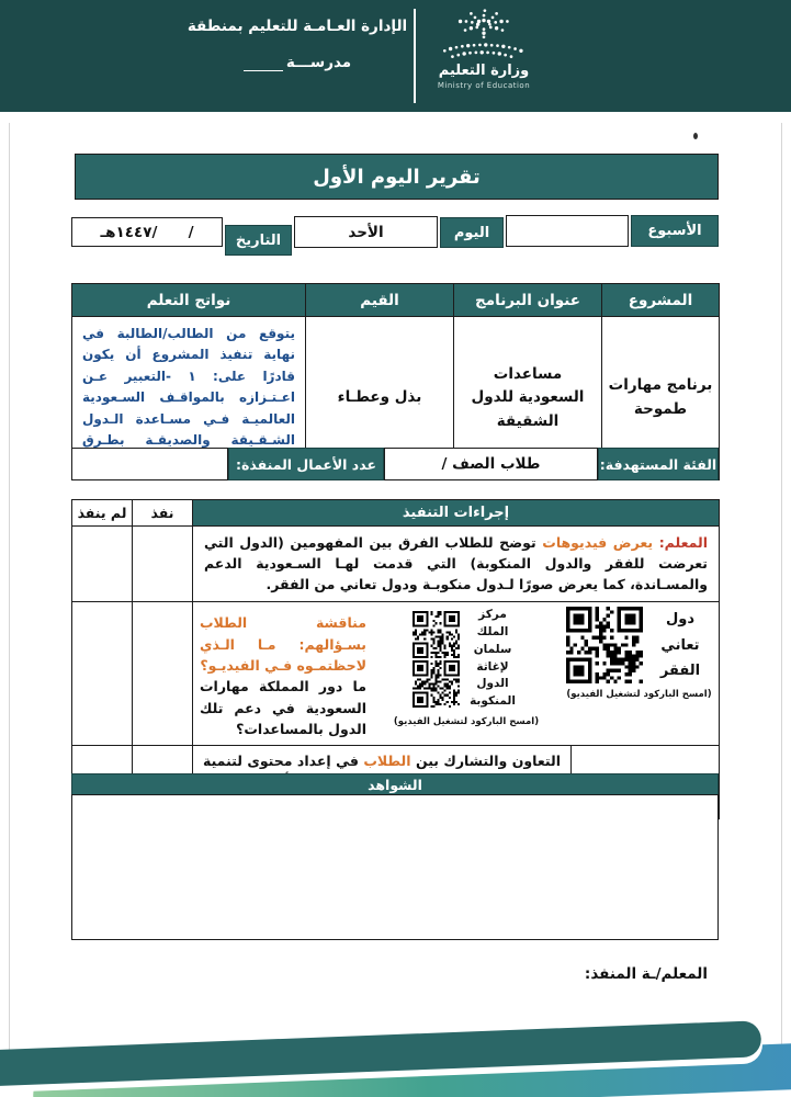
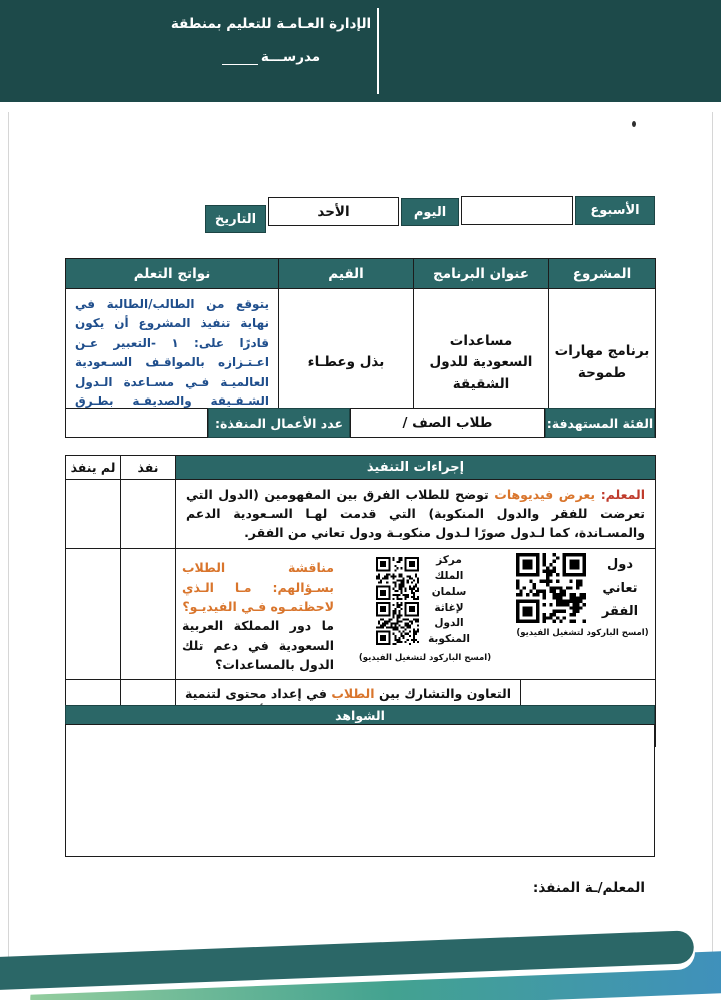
  الإدارة العـامـة للتعليم بمنطقة
  مدرســـة
- وزارة التعليم
- Ministry of Education
- تقرير اليوم الأول
- / /١٤٤٧هـ
  التاريخ
  الأحد
  اليوم
  الأسبوع
  المشروع	عنوان البرنامج	القيم	نواتج التعلم
  برنامج مهارات طموحة	مساعدات السعودية للدول الشقيقة	بذل وعطـاء	يتوقع من الطالب/الطالبة في نهاية تنفيذ المشروع أن يكون قادرًا على: ١ -التعبير عـن اعـتـزازه بالمواقـف السـعودية العالميـة فـي مسـاعدة الـدول الشـقـيقة والصديقـة بطـرق
  عدد الأعمال المنفذة:
  طلاب الصف /
  الفئة المستهدفة:
  إجراءات التنفيذ	نفذ	لم ينفذ
- المعلم: يعرض فيديوهات توضح للطلاب الفرق بين المفهومين (الدول التي تعرضت للفقر والدول المنكوبة) التي قدمت لهـا السـعودية الدعم والمسـاندة، كما يعرض صورًا لـدول منكوبـة ودول تعاني من الفقر.
+ المعلم: يعرض فيديوهات توضح للطلاب الفرق بين المفهومين (الدول التي تعرضت للفقر والدول المنكوبة) التي قدمت لهـا السـعودية الدعم والمسـاندة، كما لـدول صورًا لـدول منكوبـة ودول تعاني من الفقر.
- دول تعاني الفقر (امسح الباركود لتشغيل الفيديو) مركز الملك سلمان لإغاثة الدول المنكوبة (امسح الباركود لتشغيل الفيديو) مناقشة الطلاب بسـؤالهم: مـا الـذي لاحظتمـوه فـي الفيديـو؟ ما دور المملكة مهارات السعودية في دعم تلك الدول بالمساعدات؟
+ دول تعاني الفقر (امسح الباركود لتشغيل الفيديو) مركز الملك سلمان لإغاثة الدول المنكوبة (امسح الباركود لتشغيل الفيديو) مناقشة الطلاب بسـؤالهم: مـا الـذي لاحظتمـوه فـي الفيديـو؟ ما دور المملكة العربية السعودية في دعم تلك الدول بالمساعدات؟
  الشواهد
  المعلم/ـة المنفذ:
